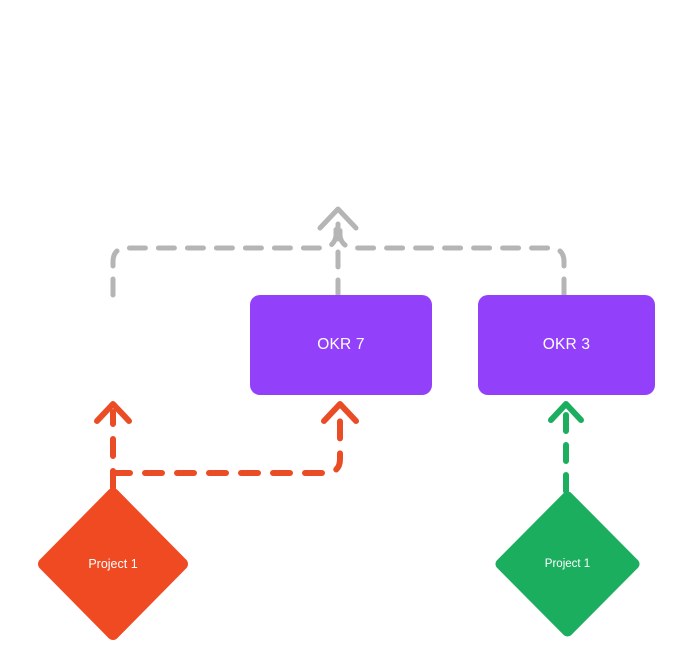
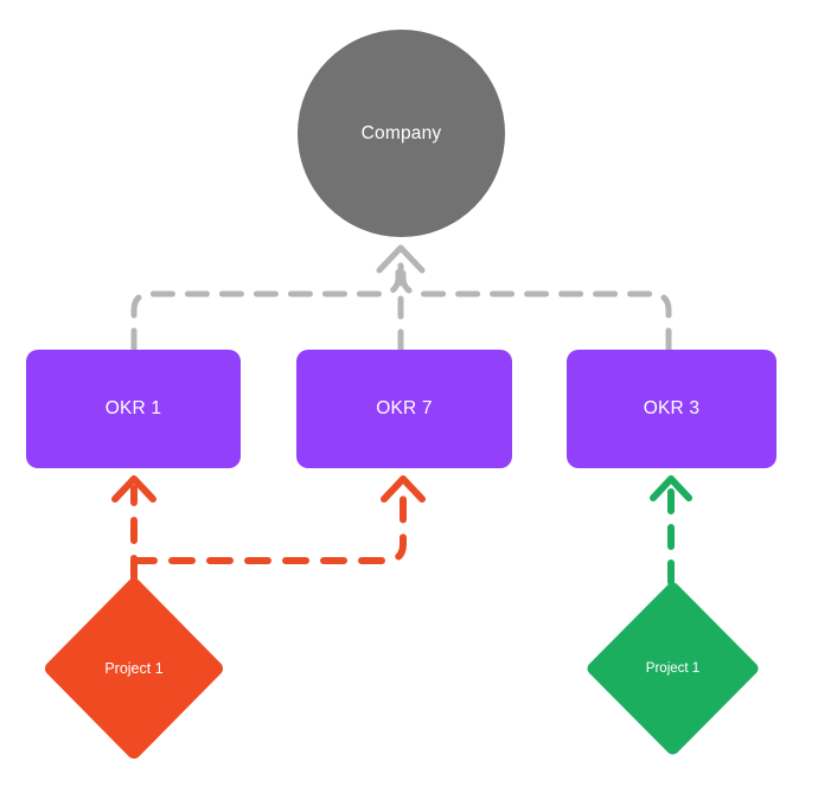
+ Company
+ OKR 1
  OKR 7
  OKR 3
  Project 1
  Project 1
